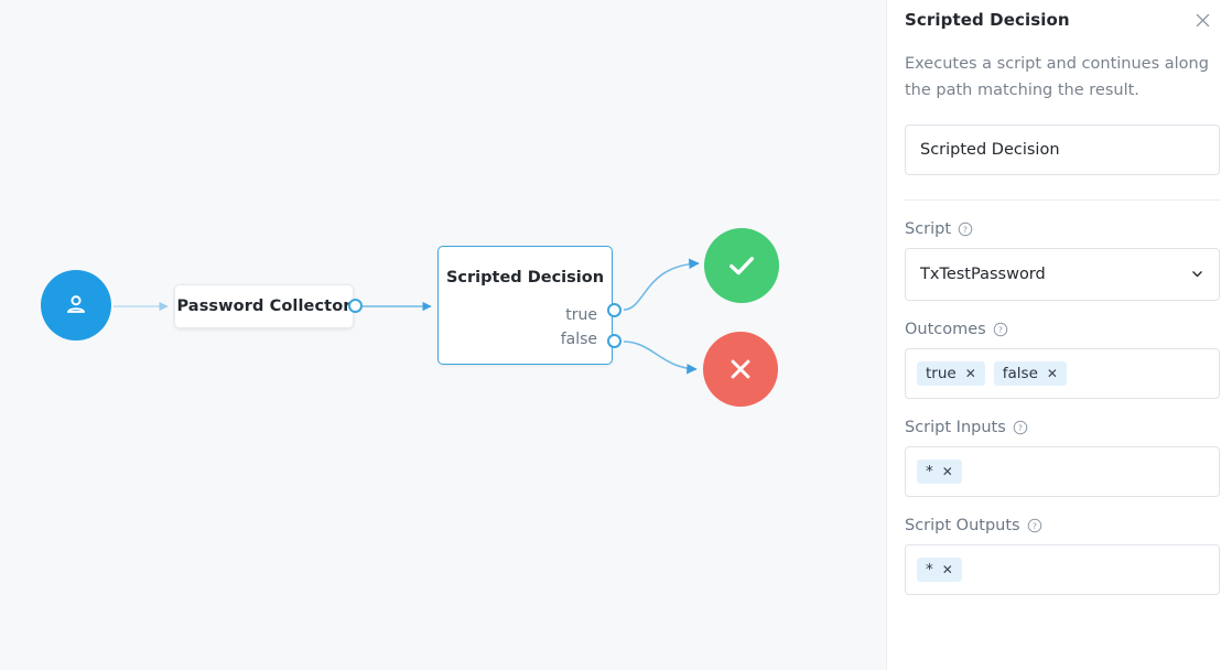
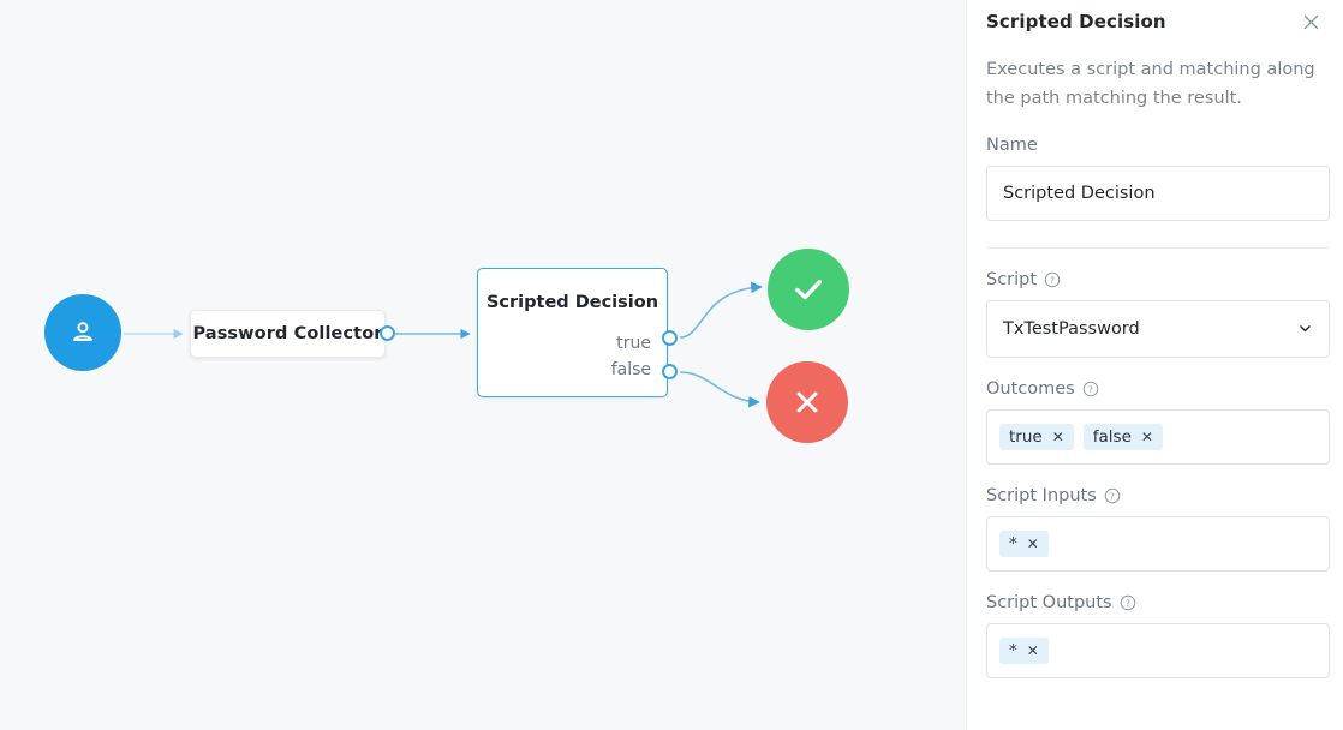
  Password Collector
  Scripted Decision
  true
  false
  Scripted Decision
- Executes a script and continues along the path matching the result.
+ Executes a script and matching along the path matching the result.
+ Name
  Scripted Decision
  Script
  ?
  TxTestPassword
  Outcomes
  ?
  true
  ✕
  false
  ✕
  Script Inputs
  ?
  *
  ✕
  Script Outputs
  ?
  *
  ✕
